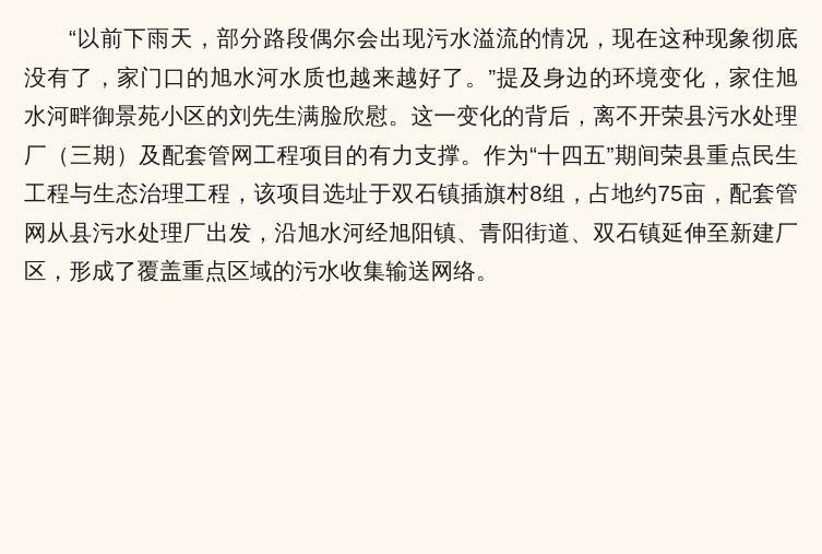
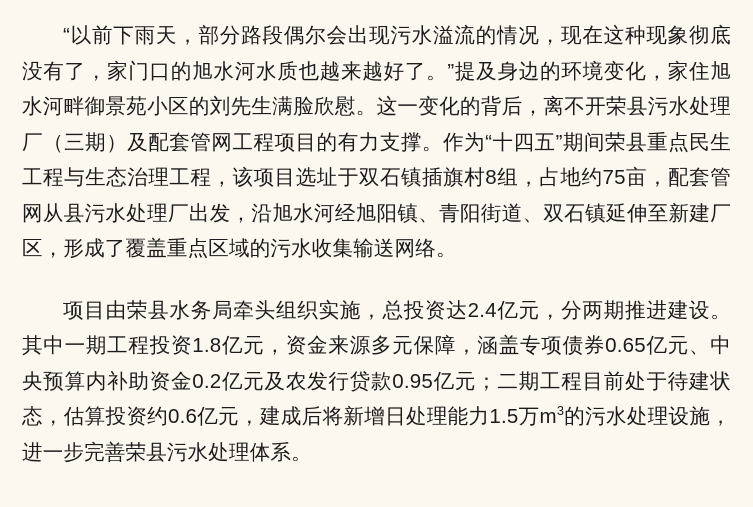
  “以前下雨天，部分路段偶尔会出现污水溢流的情况，现在这种现象彻底没有了，家门口的旭水河水质也越来越好了。”提及身边的环境变化，家住旭水河畔御景苑小区的刘先生满脸欣慰。这一变化的背后，离不开荣县污水处理厂（三期）及配套管网工程项目的有力支撑。作为“十四五”期间荣县重点民生工程与生态治理工程，该项目选址于双石镇插旗村8组，占地约75亩，配套管网从县污水处理厂出发，沿旭水河经旭阳镇、青阳街道、双石镇延伸至新建厂区，形成了覆盖重点区域的污水收集输送网络。
+ 项目由荣县水务局牵头组织实施，总投资达2.4亿元，分两期推进建设。其中一期工程投资1.8亿元，资金来源多元保障，涵盖专项债券0.65亿元、中央预算内补助资金0.2亿元及农发行贷款0.95亿元；二期工程目前处于待建状态，估算投资约0.6亿元，建成后将新增日处理能力1.5万m3的污水处理设施，进一步完善荣县污水处理体系。
